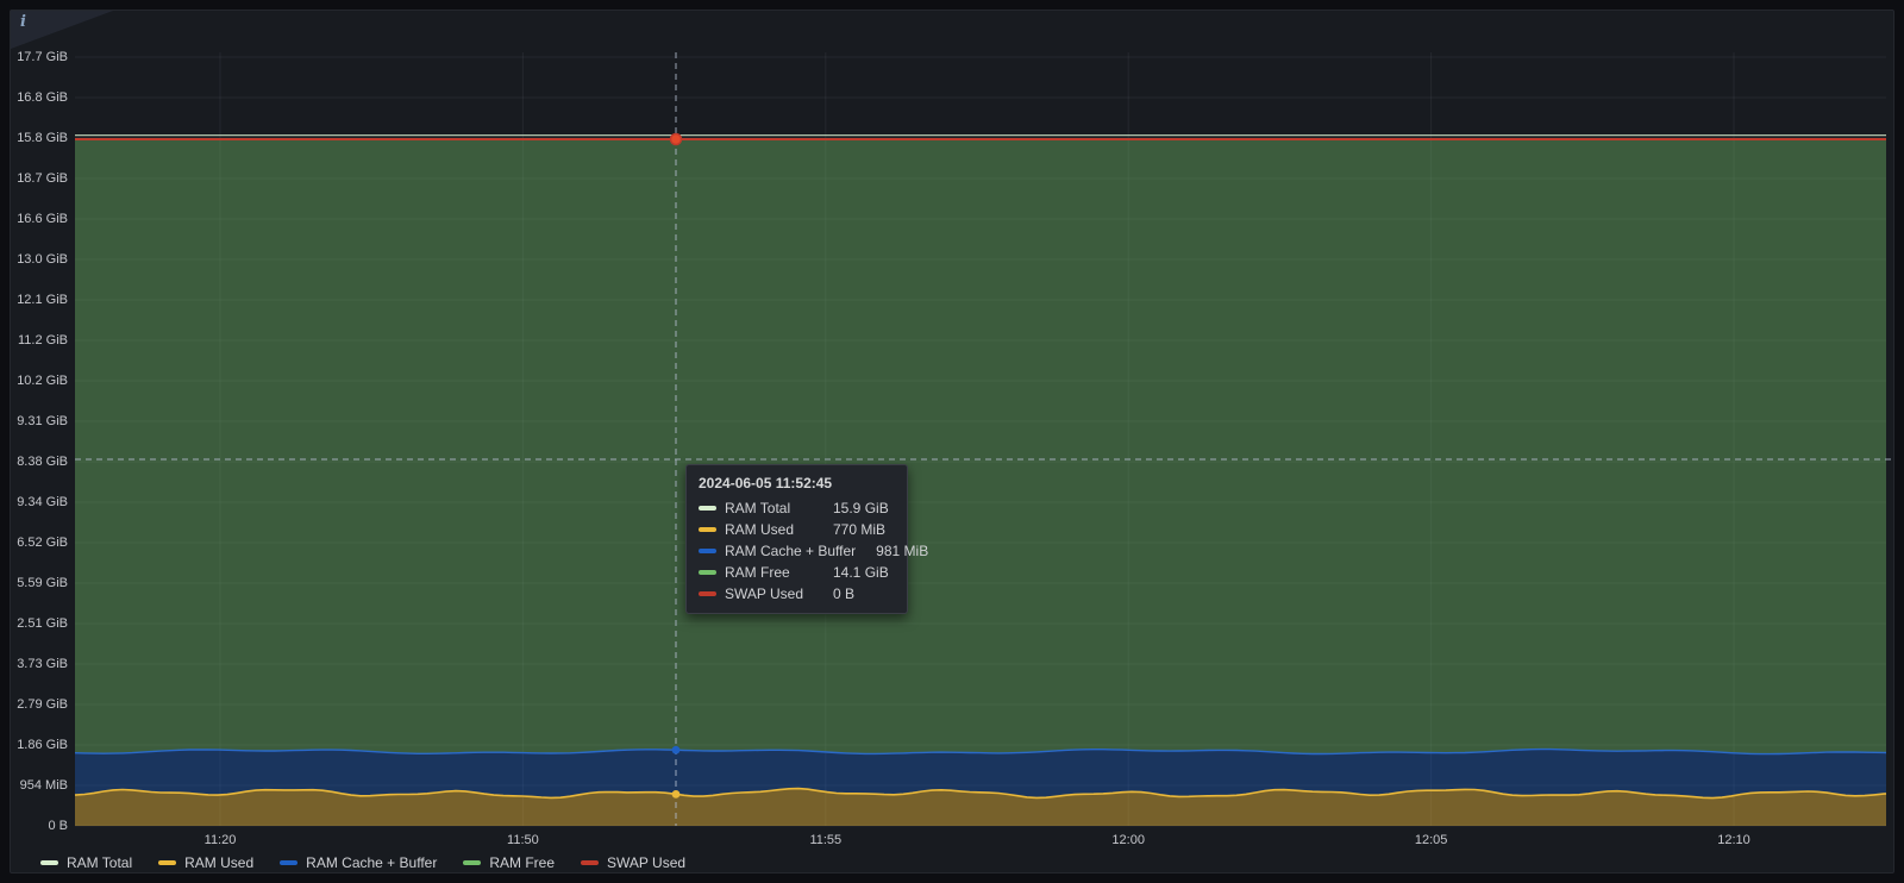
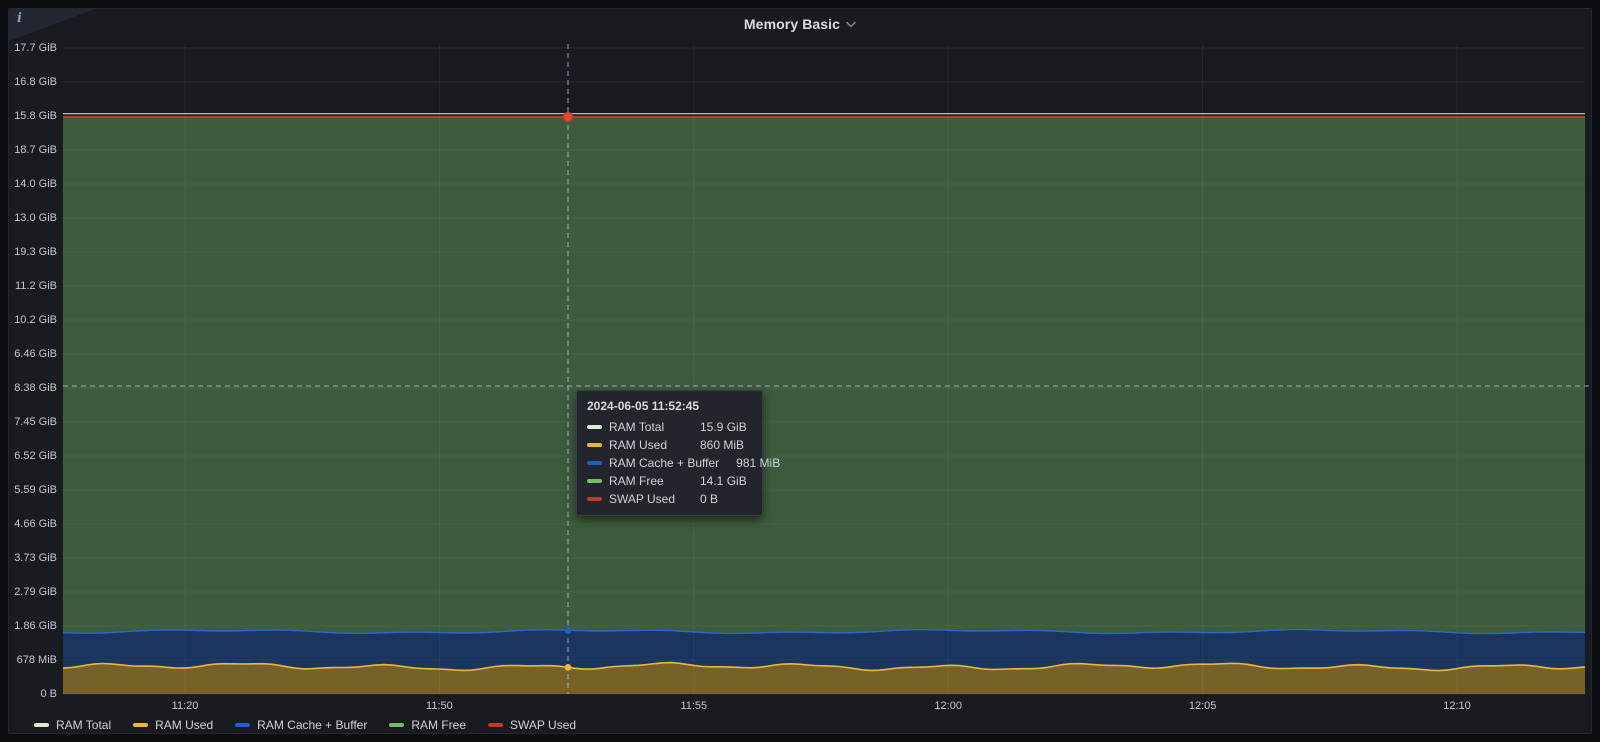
  i
+ Memory Basic
  0 B
- 954 MiB
+ 678 MiB
  1.86 GiB
  2.79 GiB
  3.73 GiB
- 2.51 GiB
+ 4.66 GiB
  5.59 GiB
  6.52 GiB
- 9.34 GiB
+ 7.45 GiB
  8.38 GiB
- 9.31 GiB
+ 6.46 GiB
  10.2 GiB
  11.2 GiB
- 12.1 GiB
+ 19.3 GiB
  13.0 GiB
- 16.6 GiB
+ 14.0 GiB
  18.7 GiB
  15.8 GiB
  16.8 GiB
  17.7 GiB
  11:20
  11:50
  11:55
  12:00
  12:05
  12:10
  2024-06-05 11:52:45
  RAM Total
  15.9 GiB
  RAM Used
- 770 MiB
+ 860 MiB
  RAM Cache + Buffer
  981 MiB
  RAM Free
  14.1 GiB
  SWAP Used
  0 B
  RAM Total
  RAM Used
  RAM Cache + Buffer
  RAM Free
  SWAP Used
